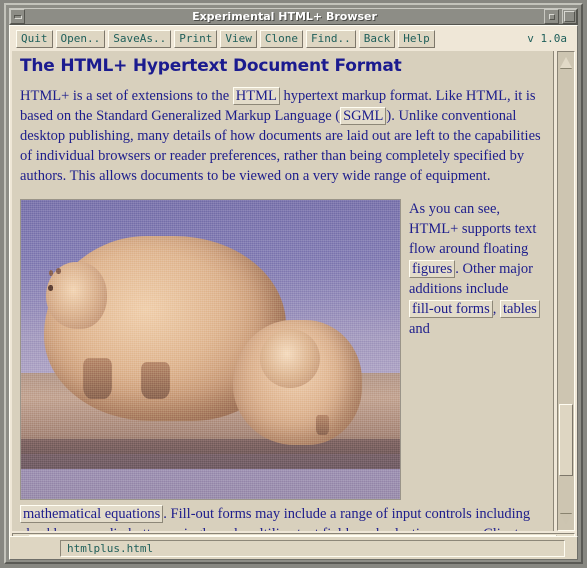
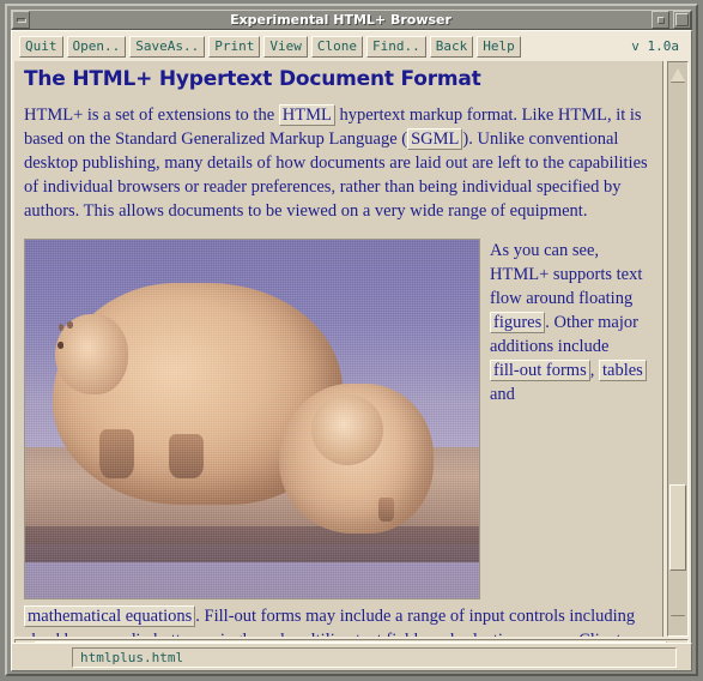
  Experimental HTML+ Browser
  Quit
  Open..
  SaveAs..
  Print
  View
  Clone
  Find..
  Back
  Help
  v 1.0a
  The HTML+ Hypertext Document Format
- HTML+ is a set of extensions to the HTML hypertext markup format. Like HTML, it is based on the Standard Generalized Markup Language ( SGML ). Unlike conventional desktop publishing, many details of how documents are laid out are left to the capabilities of individual browsers or reader preferences, rather than being completely specified by authors. This allows documents to be viewed on a very wide range of equipment.
+ HTML+ is a set of extensions to the HTML hypertext markup format. Like HTML, it is based on the Standard Generalized Markup Language ( SGML ). Unlike conventional desktop publishing, many details of how documents are laid out are left to the capabilities of individual browsers or reader preferences, rather than being individual specified by authors. This allows documents to be viewed on a very wide range of equipment.
  htmlplus.html
